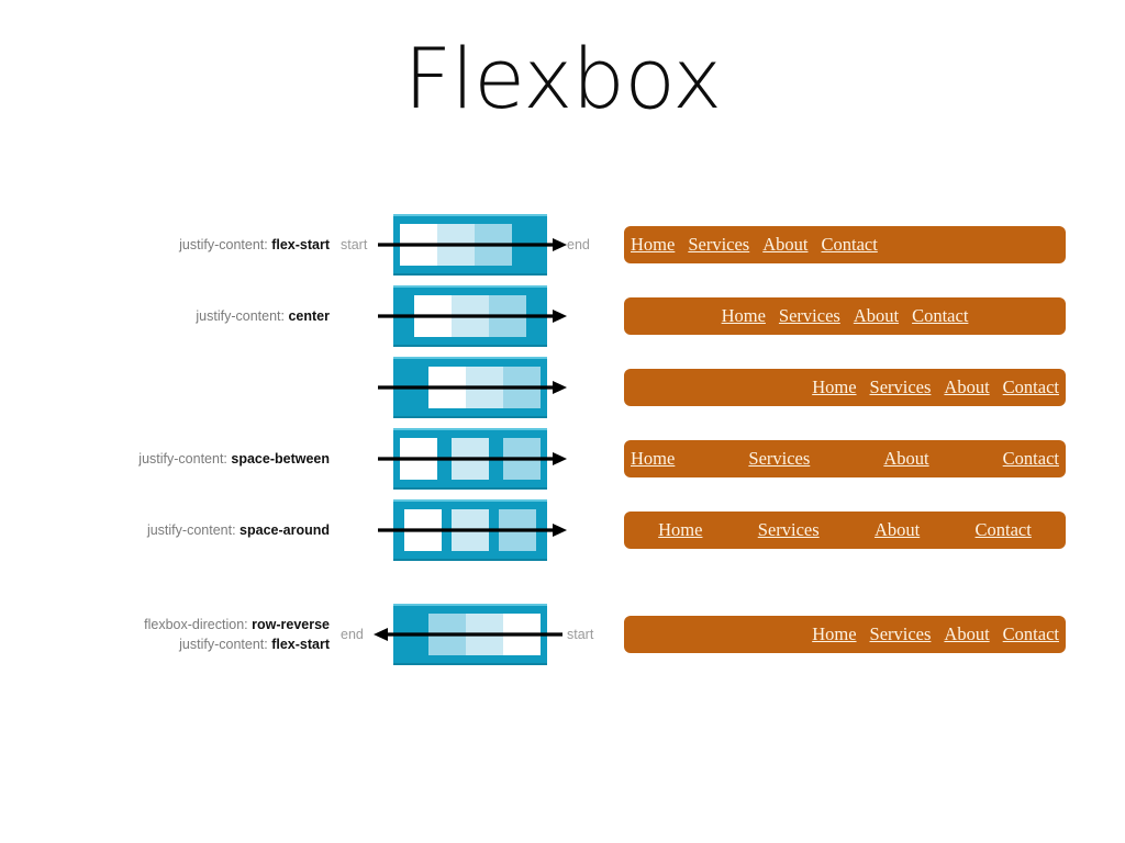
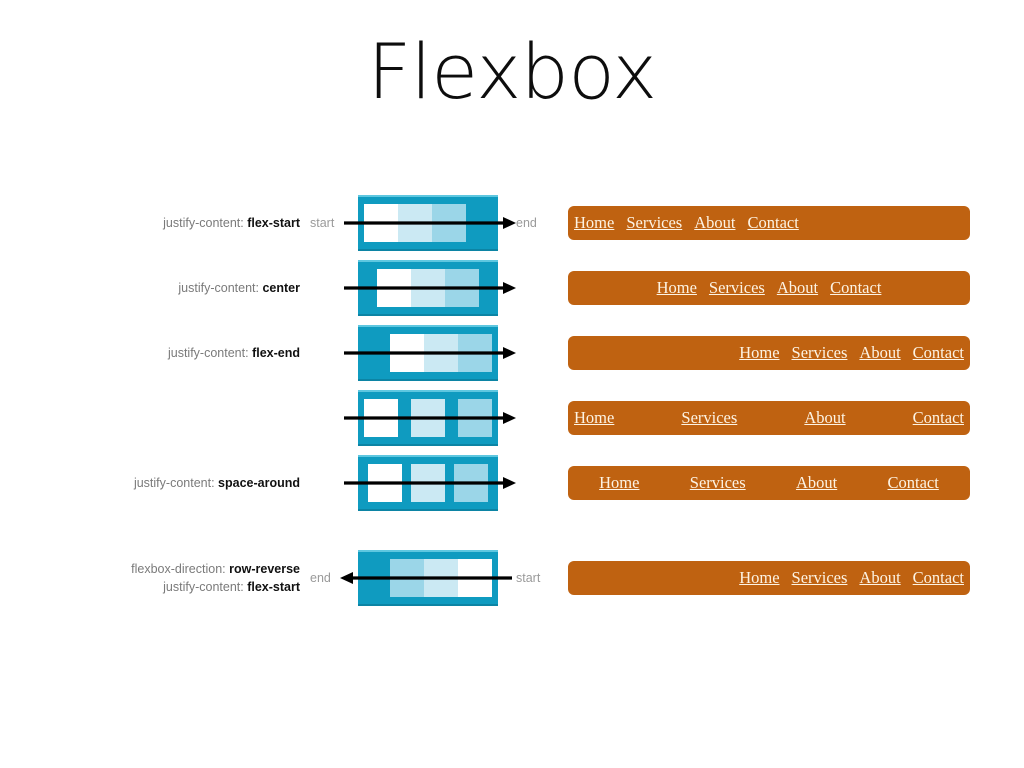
  Flexbox
  justify-content: flex-start
  start
  end
  Home
  Services
  About
  Contact
  justify-content: center
  Home
  Services
  About
  Contact
+ justify-content: flex-end
  Home
  Services
  About
  Contact
- justify-content: space-between
  Home
  Services
  About
  Contact
  justify-content: space-around
  Home
  Services
  About
  Contact
  flexbox-direction: row-reverse
  justify-content: flex-start
  end
  start
  Home
  Services
  About
  Contact
